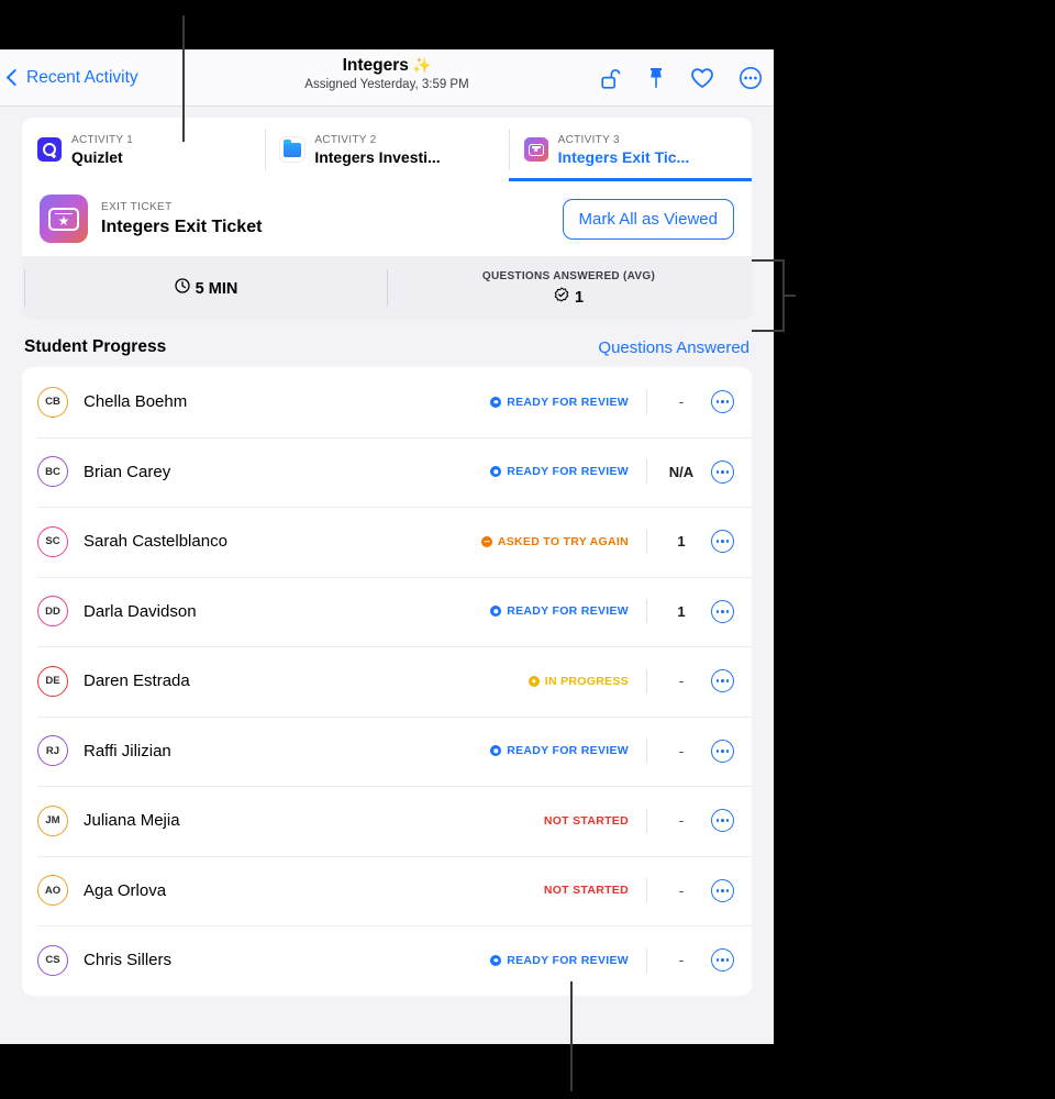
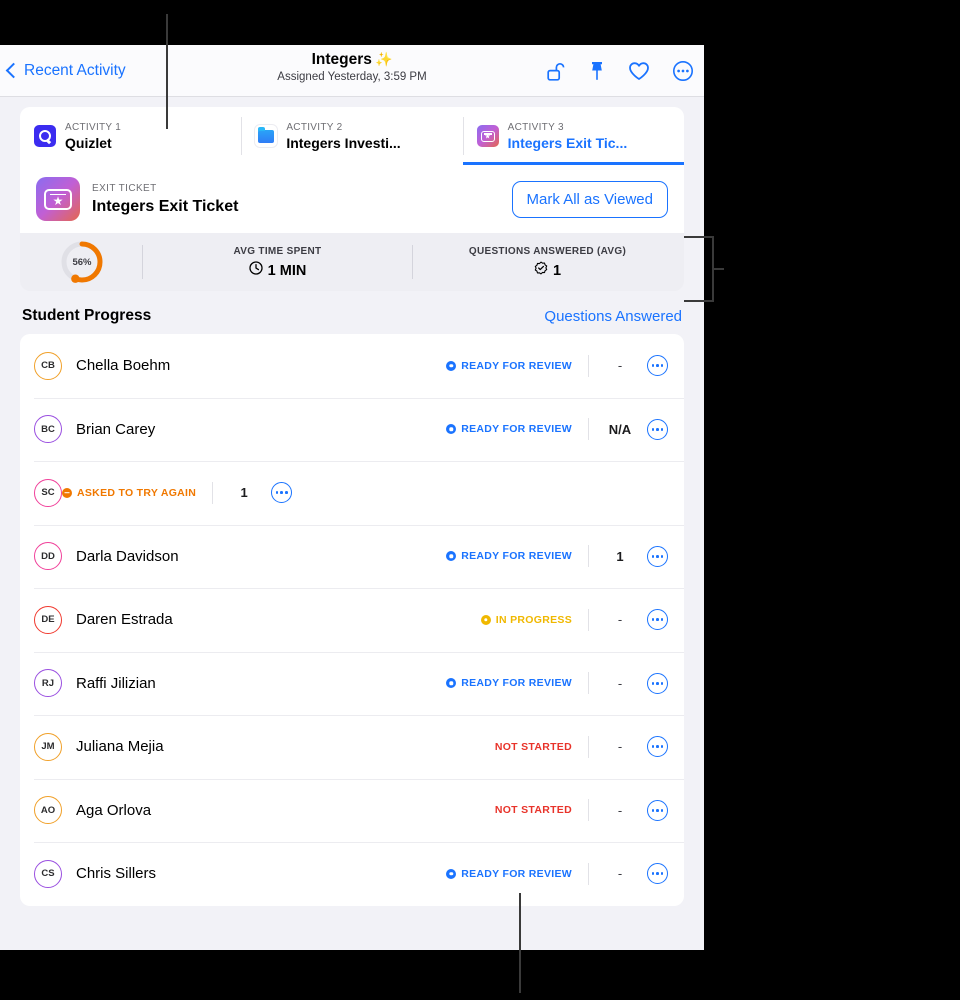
  Recent Activity
  Integers
  ✨
  Assigned Yesterday, 3:59 PM
  ACTIVITY 1
  Quizlet
  ACTIVITY 2
  Integers Investi...
  ACTIVITY 3
  Integers Exit Tic...
  ★
  EXIT TICKET
  Integers Exit Ticket
  Mark All as Viewed
+ 56%
+ AVG TIME SPENT
- 5 MIN
+ 1 MIN
  QUESTIONS ANSWERED (AVG)
  1
  Student Progress
  Questions Answered
  CB
  Chella Boehm
  READY FOR REVIEW
  -
  BC
  Brian Carey
  READY FOR REVIEW
  N/A
  SC
- Sarah Castelblanco
  ASKED TO TRY AGAIN
  1
  DD
  Darla Davidson
  READY FOR REVIEW
  1
  DE
  Daren Estrada
  IN PROGRESS
  -
  RJ
  Raffi Jilizian
  READY FOR REVIEW
  -
  JM
  Juliana Mejia
  NOT STARTED
  -
  AO
  Aga Orlova
  NOT STARTED
  -
  CS
  Chris Sillers
  READY FOR REVIEW
  -
